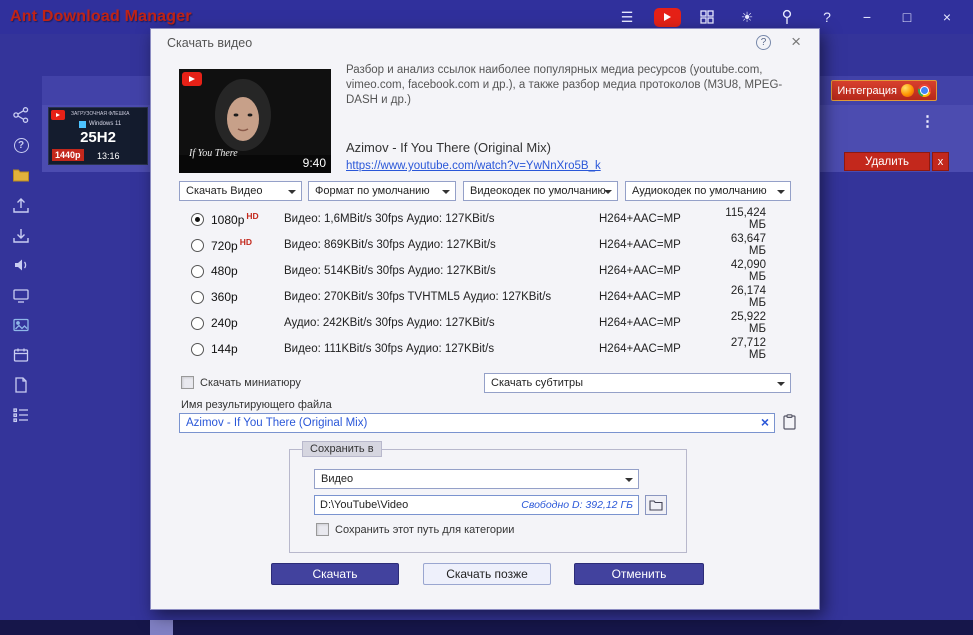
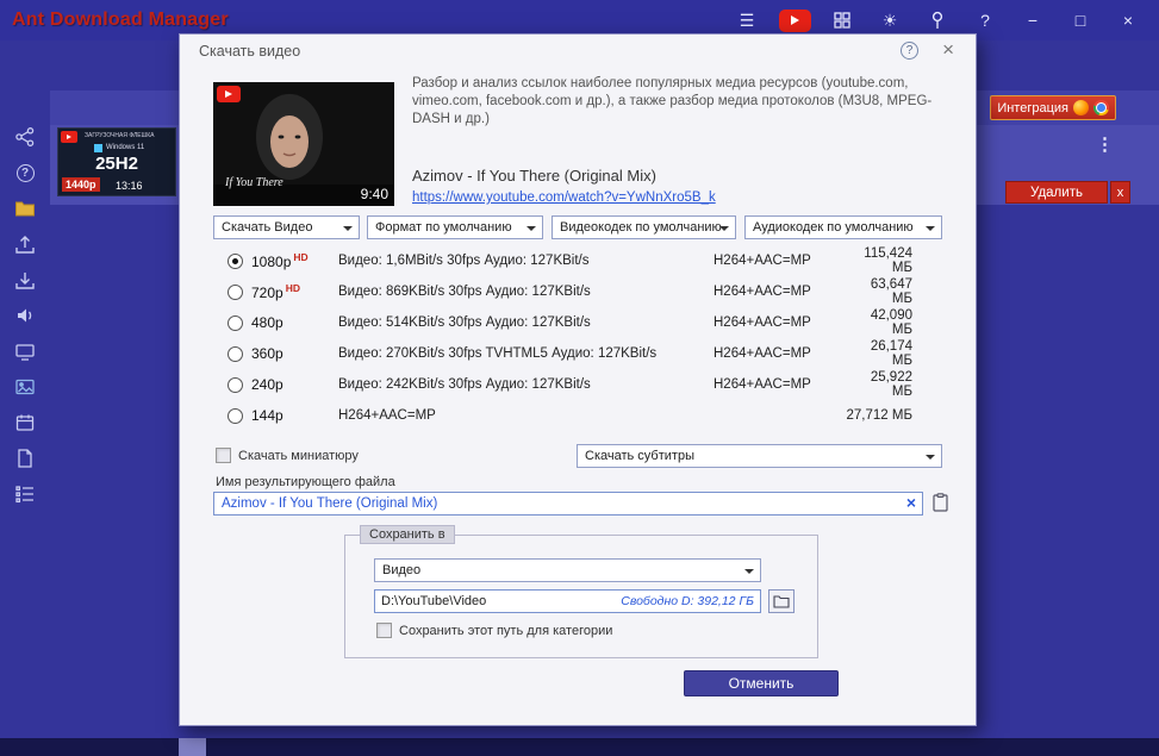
  Ant Download Manager
  ☰
  ☀
  ?
  −
  □
  ×
  ?
  Интеграция
  25H2
  1440p
  13:16
  ⋮
  Удалить
  x
  Скачать видео
  ?
  ×
  If You There
  9:40
  Разбор и анализ ссылок наиболее популярных медиа ресурсов (youtube.com, vimeo.com, facebook.com и др.), а также разбор медиа протоколов (M3U8, MPEG-DASH и др.)
  Azimov - If You There (Original Mix)
  https://www.youtube.com/watch?v=YwNnXro5B_k
  Скачать Видео
  Формат по умолчанию
  Видеокодек по умолчанию
  Аудиокодек по умолчанию
  1080p HD
  Видео: 1,6MBit/s 30fps Аудио: 127KBit/s
  H264+AAC=MP
  115,424 МБ
  720p HD
  Видео: 869KBit/s 30fps Аудио: 127KBit/s
  H264+AAC=MP
  63,647 МБ
  480p
  Видео: 514KBit/s 30fps Аудио: 127KBit/s
  H264+AAC=MP
  42,090 МБ
  360p
  Видео: 270KBit/s 30fps TVHTML5 Аудио: 127KBit/s
  H264+AAC=MP
  26,174 МБ
  240p
- Аудио: 242KBit/s 30fps Аудио: 127KBit/s
+ Видео: 242KBit/s 30fps Аудио: 127KBit/s
  H264+AAC=MP
  25,922 МБ
  144p
- Видео: 111KBit/s 30fps Аудио: 127KBit/s
  H264+AAC=MP
  27,712 МБ
  Скачать миниатюру
  Скачать субтитры
  Имя результирующего файла
  Azimov - If You There (Original Mix)
  ×
  Сохранить в
  Видео
  D:\YouTube\Video
  Свободно D: 392,12 ГБ
  Сохранить этот путь для категории
- Скачать
- Скачать позже
  Отменить
